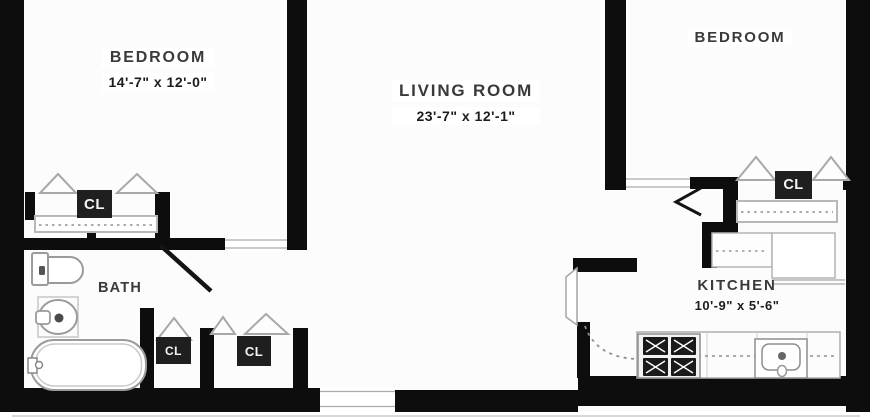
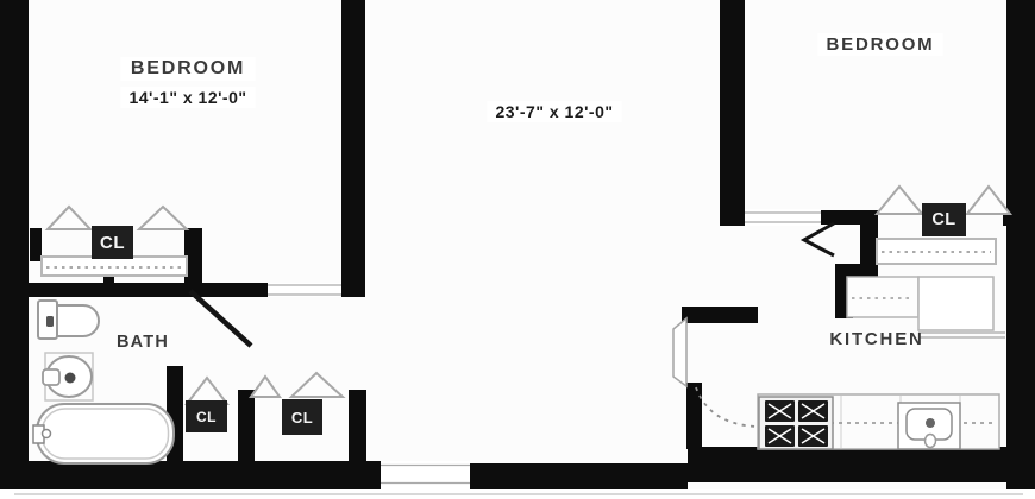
  BEDROOM
- 14'-7" x 12'-0"
+ 14'-1" x 12'-0"
- LIVING ROOM
- 23'-7" x 12'-1"
+ 23'-7" x 12'-0"
  BEDROOM
  BATH
  KITCHEN
- 10'-9" x 5'-6"
  CL
  CL
  CL
  CL
